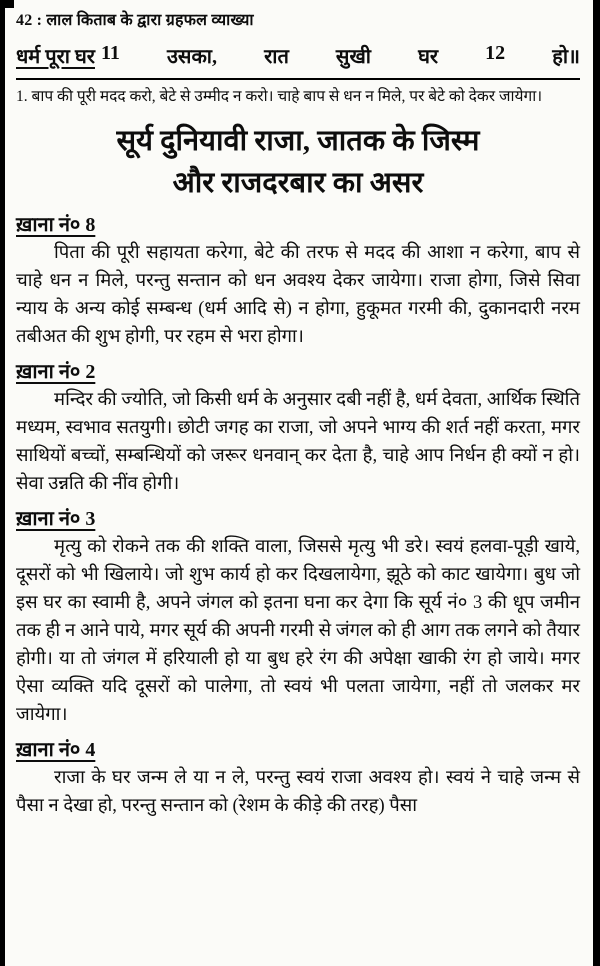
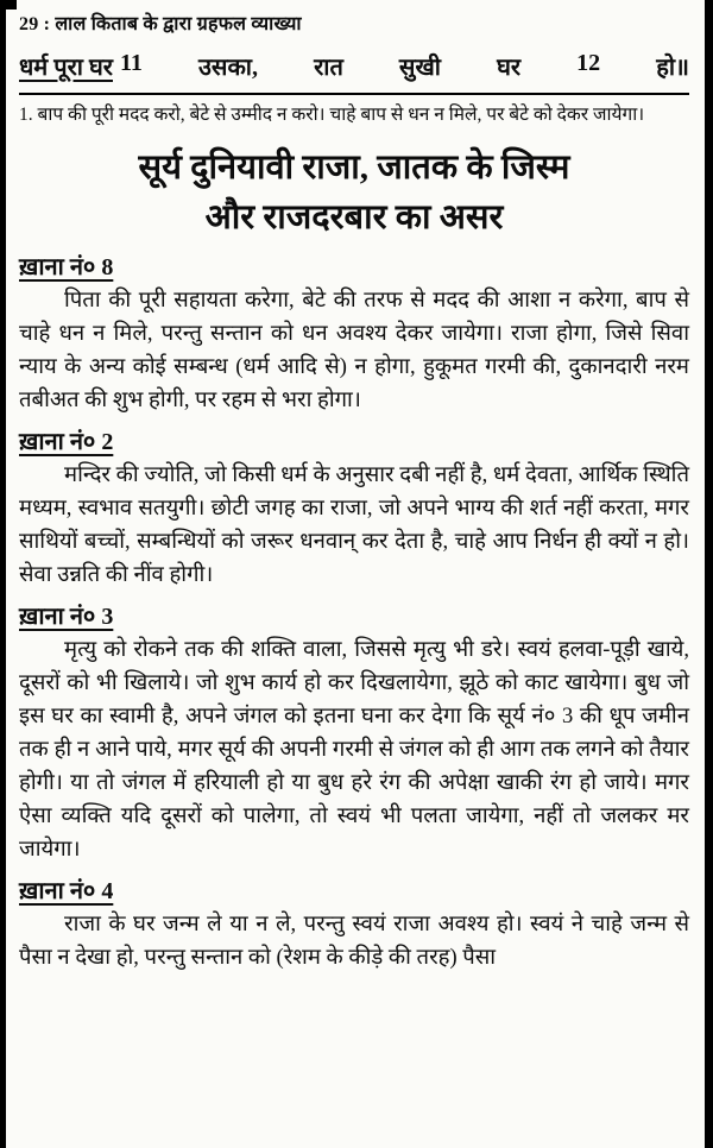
- 42 : लाल किताब के द्वारा ग्रहफल व्याख्या
+ 29 : लाल किताब के द्वारा ग्रहफल व्याख्या
  धर्म पूरा घर
  11
  उसका,
  रात
  सुखी
  घर
  12
  हो॥
  1. बाप की पूरी मदद करो, बेटे से उम्मीद न करो। चाहे बाप से धन न मिले, पर बेटे को देकर जायेगा।
  सूर्य दुनियावी राजा, जातक के जिस्म
  और राजदरबार का असर
  ख़ाना नं० 8
  पिता की पूरी सहायता करेगा, बेटे की तरफ से मदद की आशा न करेगा, बाप से चाहे धन न मिले, परन्तु सन्तान को धन अवश्य देकर जायेगा। राजा होगा, जिसे सिवा न्याय के अन्य कोई सम्बन्ध (धर्म आदि से) न होगा, हुकूमत गरमी की, दुकानदारी नरम तबीअत की शुभ होगी, पर रहम से भरा होगा।
  ख़ाना नं० 2
  मन्दिर की ज्योति, जो किसी धर्म के अनुसार दबी नहीं है, धर्म देवता, आर्थिक स्थिति मध्यम, स्वभाव सतयुगी। छोटी जगह का राजा, जो अपने भाग्य की शर्त नहीं करता, मगर साथियों बच्चों, सम्बन्धियों को जरूर धनवान् कर देता है, चाहे आप निर्धन ही क्यों न हो। सेवा उन्नति की नींव होगी।
  ख़ाना नं० 3
  मृत्यु को रोकने तक की शक्ति वाला, जिससे मृत्यु भी डरे। स्वयं हलवा-पूड़ी खाये, दूसरों को भी खिलाये। जो शुभ कार्य हो कर दिखलायेगा, झूठे को काट खायेगा। बुध जो इस घर का स्वामी है, अपने जंगल को इतना घना कर देगा कि सूर्य नं० 3 की धूप जमीन तक ही न आने पाये, मगर सूर्य की अपनी गरमी से जंगल को ही आग तक लगने को तैयार होगी। या तो जंगल में हरियाली हो या बुध हरे रंग की अपेक्षा खाकी रंग हो जाये। मगर ऐसा व्यक्ति यदि दूसरों को पालेगा, तो स्वयं भी पलता जायेगा, नहीं तो जलकर मर जायेगा।
  ख़ाना नं० 4
  राजा के घर जन्म ले या न ले, परन्तु स्वयं राजा अवश्य हो। स्वयं ने चाहे जन्म से पैसा न देखा हो, परन्तु सन्तान को (रेशम के कीड़े की तरह) पैसा
